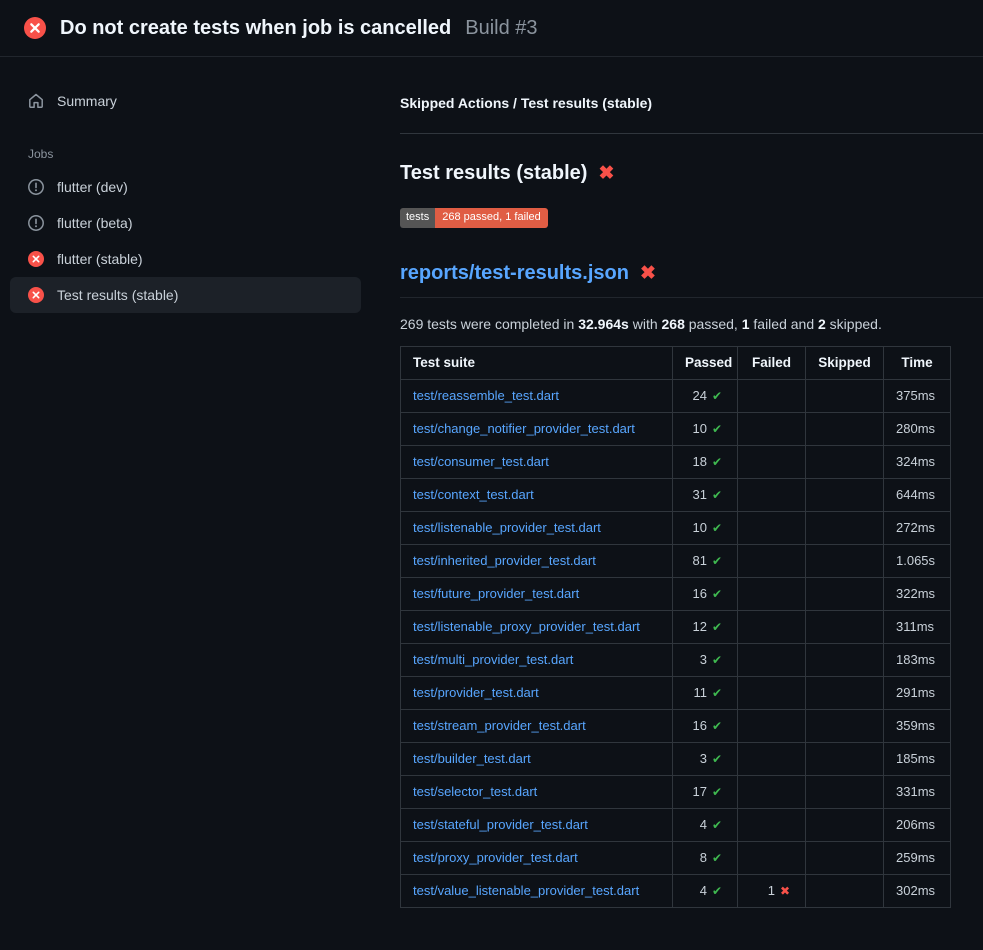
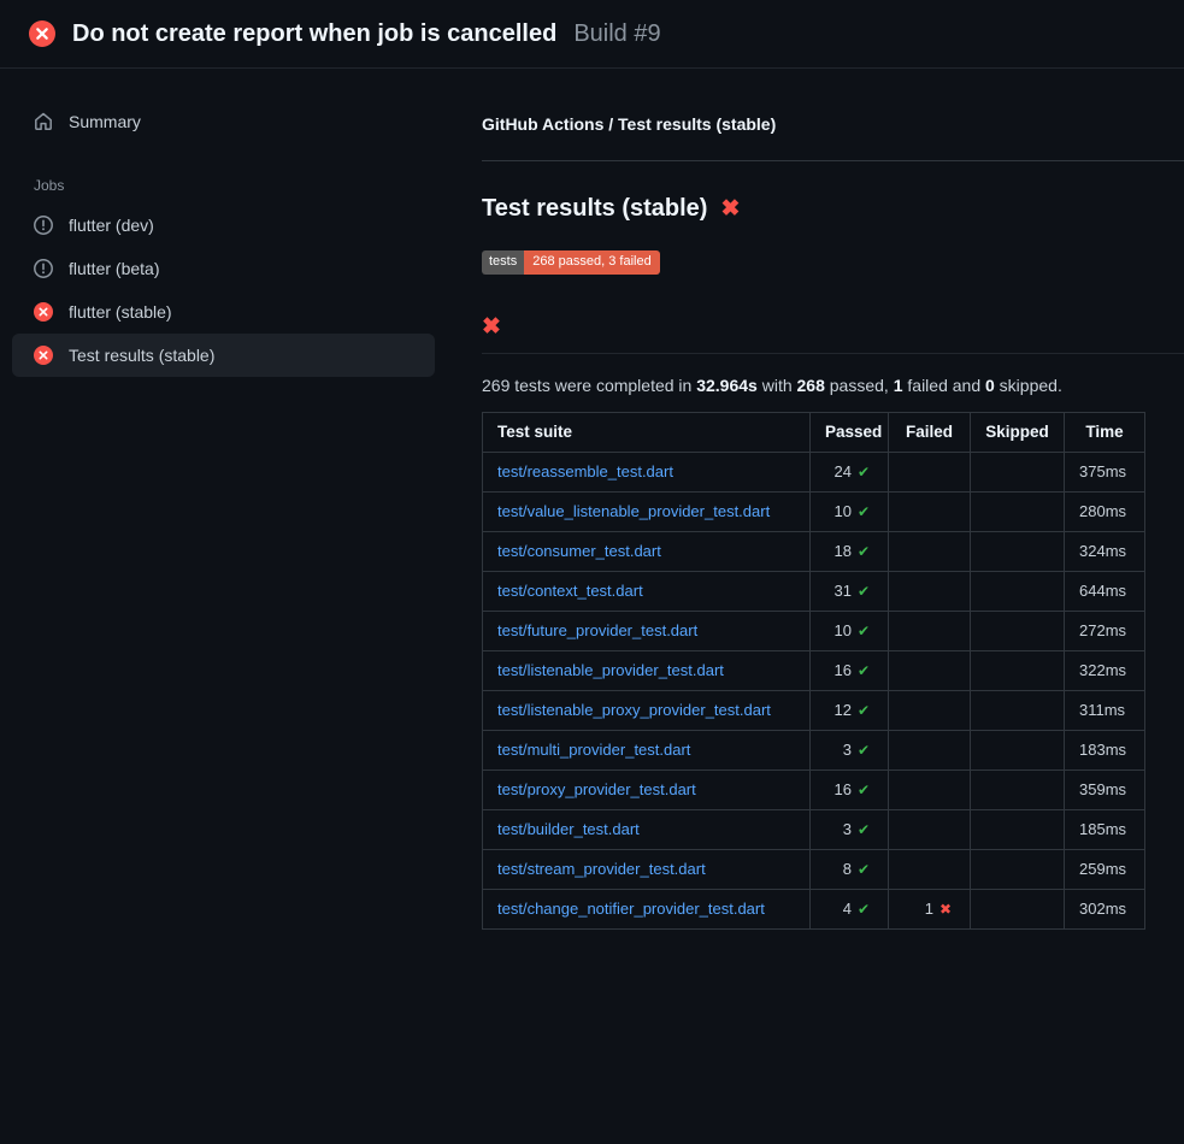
- Do not create tests when job is cancelled
+ Do not create report when job is cancelled
- Build #3
+ Build #9
  Summary
  Jobs
  flutter (dev)
  flutter (beta)
  flutter (stable)
  Test results (stable)
- Skipped Actions / Test results (stable)
+ GitHub Actions / Test results (stable)
  Test results (stable)
  ✖
  tests
- 268 passed, 1 failed
+ 268 passed, 3 failed
- reports/test-results.json
  ✖
- 269 tests were completed in 32.964s with 268 passed, 1 failed and 2 skipped.
+ 269 tests were completed in 32.964s with 268 passed, 1 failed and 0 skipped.
  Test suite	Passed	Failed	Skipped	Time
  test/reassemble_test.dart	24 ✔			375ms
- test/change_notifier_provider_test.dart	10 ✔			280ms
+ test/value_listenable_provider_test.dart	10 ✔			280ms
  test/consumer_test.dart	18 ✔			324ms
  test/context_test.dart	31 ✔			644ms
- test/listenable_provider_test.dart	10 ✔			272ms
+ test/future_provider_test.dart	10 ✔			272ms
- test/inherited_provider_test.dart	81 ✔			1.065s
- test/future_provider_test.dart	16 ✔			322ms
+ test/listenable_provider_test.dart	16 ✔			322ms
  test/listenable_proxy_provider_test.dart	12 ✔			311ms
  test/multi_provider_test.dart	3 ✔			183ms
- test/provider_test.dart	11 ✔			291ms
- test/stream_provider_test.dart	16 ✔			359ms
+ test/proxy_provider_test.dart	16 ✔			359ms
  test/builder_test.dart	3 ✔			185ms
- test/selector_test.dart	17 ✔			331ms
- test/stateful_provider_test.dart	4 ✔			206ms
- test/proxy_provider_test.dart	8 ✔			259ms
+ test/stream_provider_test.dart	8 ✔			259ms
- test/value_listenable_provider_test.dart	4 ✔	1 ✖		302ms
+ test/change_notifier_provider_test.dart	4 ✔	1 ✖		302ms
